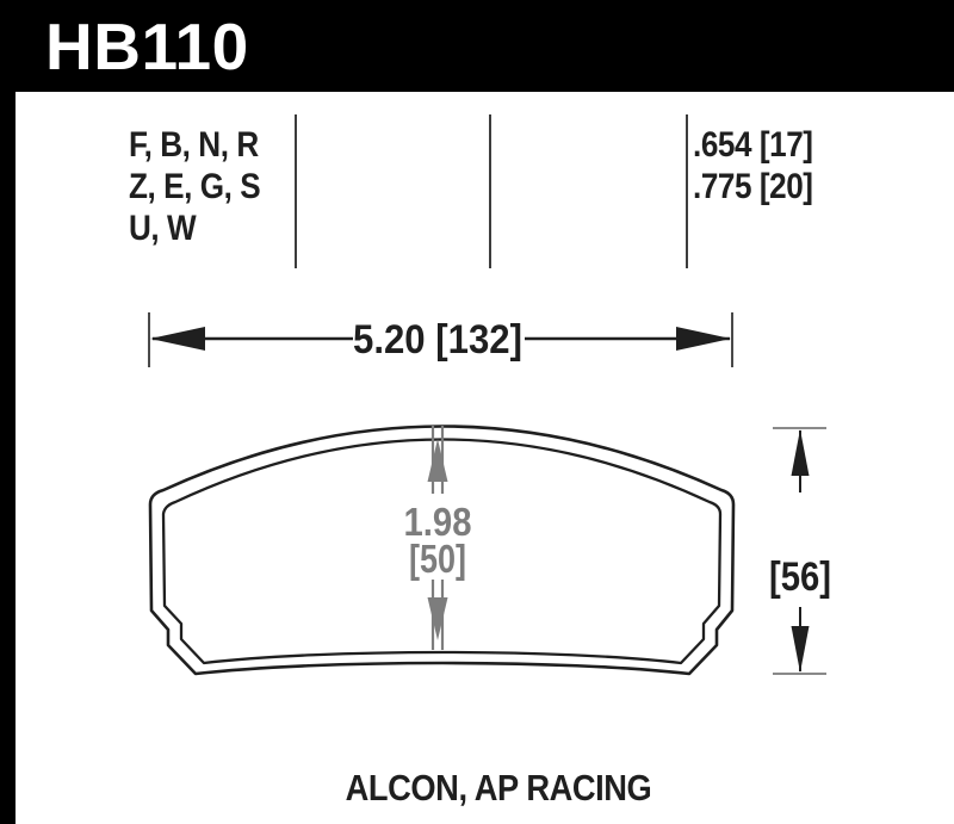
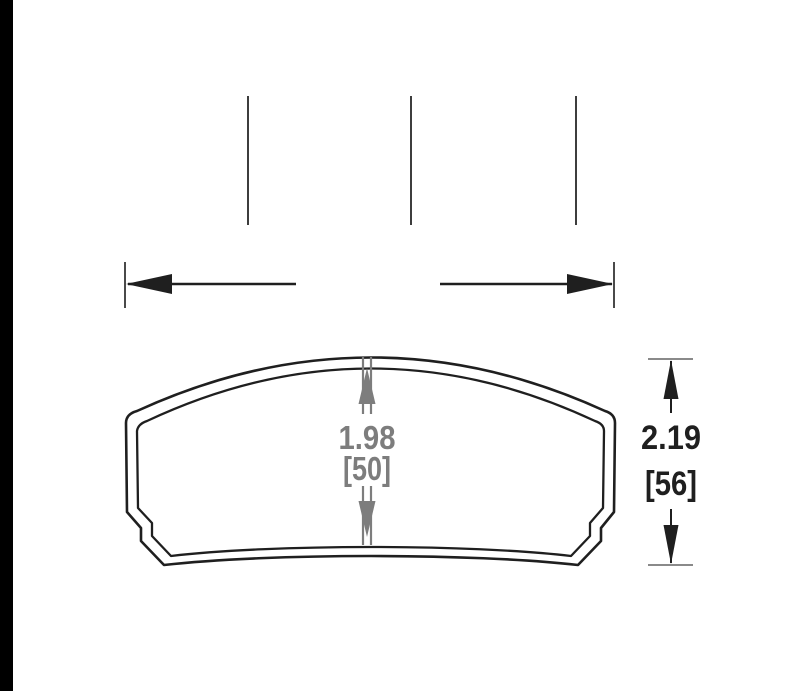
- HB110
- F, B, N, R
- Z, E, G, S
- U, W
- .654 [17]
- .775 [20]
- 5.20 [132]
  1.98
  [50]
+ 2.19
  [56]
- ALCON, AP RACING
